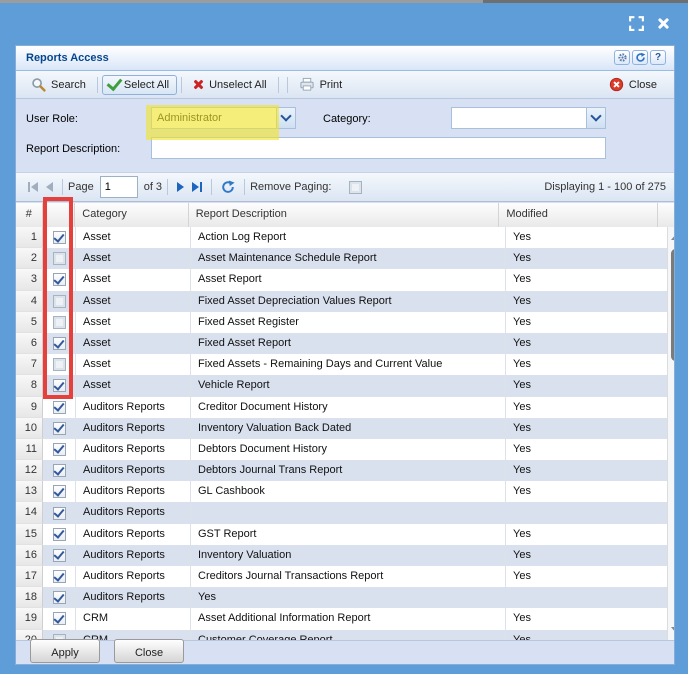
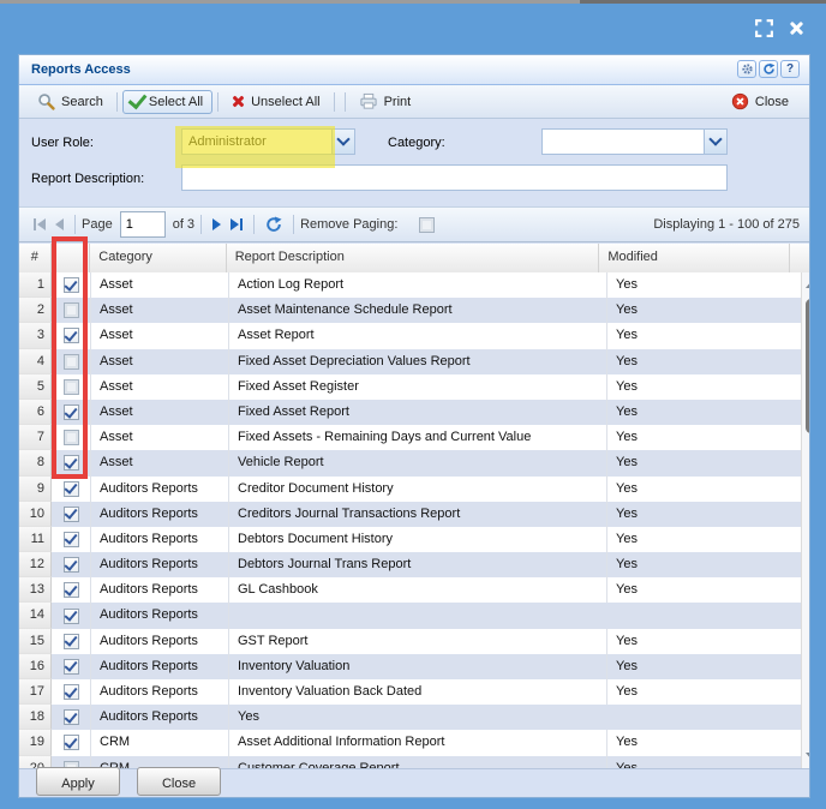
  Reports Access
  ?
  Search
  Select All
  Unselect All
  Print
  Close
  User Role:
  Administrator
  Category:
  Report Description:
  Page
  1
  of 3
  Remove Paging:
  Displaying 1 - 100 of 275
  #
  Category
  Report Description
  Modified
  1
  Asset
  Action Log Report
  Yes
  2
  Asset
  Asset Maintenance Schedule Report
  Yes
  3
  Asset
  Asset Report
  Yes
  4
  Asset
  Fixed Asset Depreciation Values Report
  Yes
  5
  Asset
  Fixed Asset Register
  Yes
  6
  Asset
  Fixed Asset Report
  Yes
  7
  Asset
  Fixed Assets - Remaining Days and Current Value
  Yes
  8
  Asset
  Vehicle Report
  Yes
  9
  Auditors Reports
  Creditor Document History
  Yes
  10
  Auditors Reports
- Inventory Valuation Back Dated
+ Creditors Journal Transactions Report
  Yes
  11
  Auditors Reports
  Debtors Document History
  Yes
  12
  Auditors Reports
  Debtors Journal Trans Report
  Yes
  13
  Auditors Reports
  GL Cashbook
  Yes
  14
  Auditors Reports
  15
  Auditors Reports
  GST Report
  Yes
  16
  Auditors Reports
  Inventory Valuation
  Yes
  17
  Auditors Reports
- Creditors Journal Transactions Report
+ Inventory Valuation Back Dated
  Yes
  18
  Auditors Reports
  Yes
  19
  CRM
  Asset Additional Information Report
  Yes
  Apply
  Close
